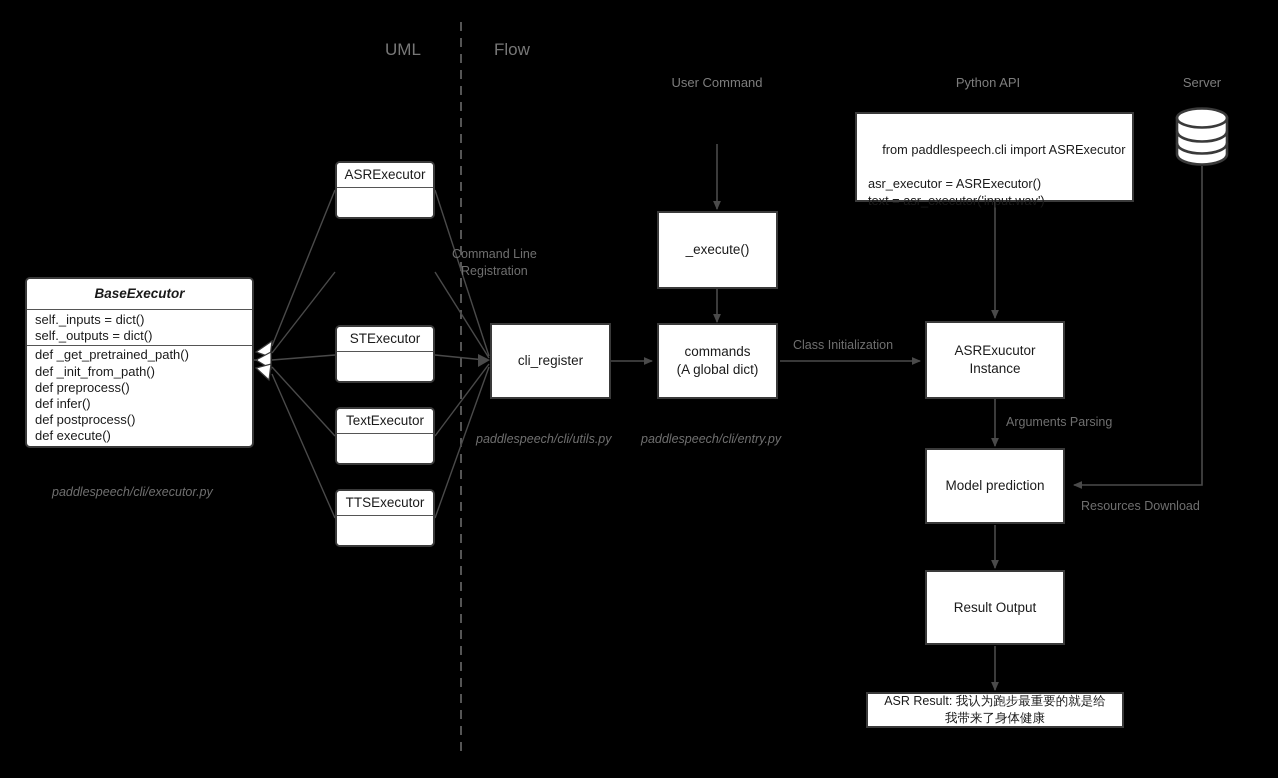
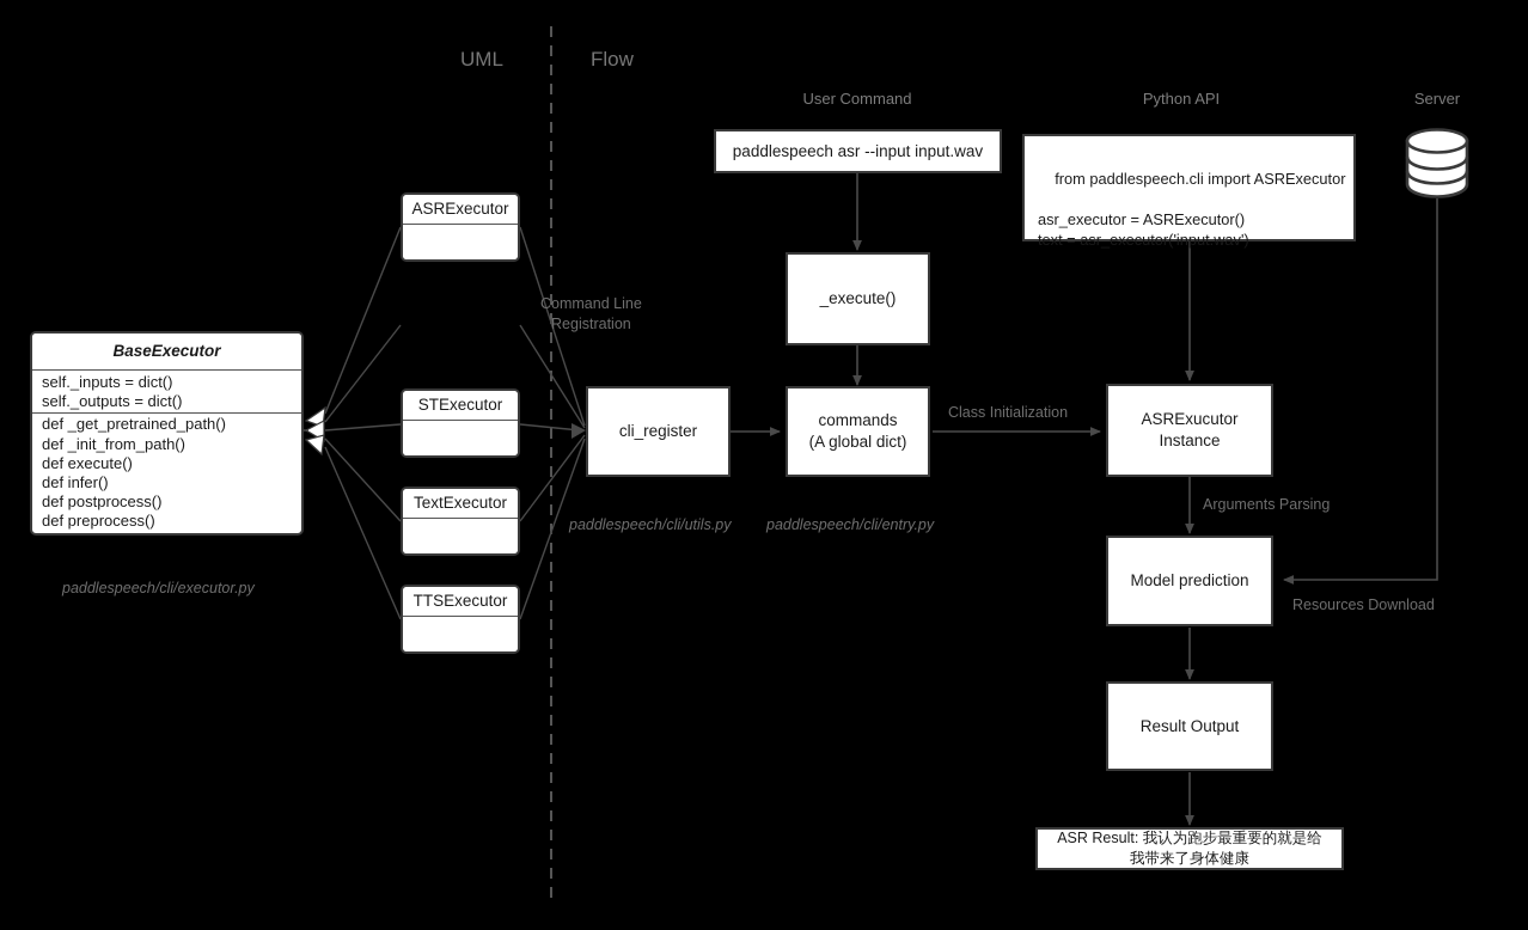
  UML
  Flow
  User Command
  Python API
  Server
  BaseExecutor
  self._inputs = dict()
  self._outputs = dict()
  def _get_pretrained_path()
  def _init_from_path()
- def preprocess()
+ def execute()
  def infer()
  def postprocess()
- def execute()
+ def preprocess()
  paddlespeech/cli/executor.py
  ASRExecutor
  STExecutor
  TextExecutor
  TTSExecutor
  Command Line
  Registration
  Class Initialization
  Arguments Parsing
  Resources Download
  paddlespeech/cli/utils.py
  paddlespeech/cli/entry.py
+ paddlespeech asr --input input.wav
  _execute()
  cli_register
  commands
  (A global dict)
  from paddlespeech.cli import ASRExecutor
  asr_executor = ASRExecutor()
  text = asr_executor('input.wav')
  ASRExucutor
  Instance
  Model prediction
  Result Output
  ASR Result: 我认为跑步最重要的就是给
  我带来了身体健康
